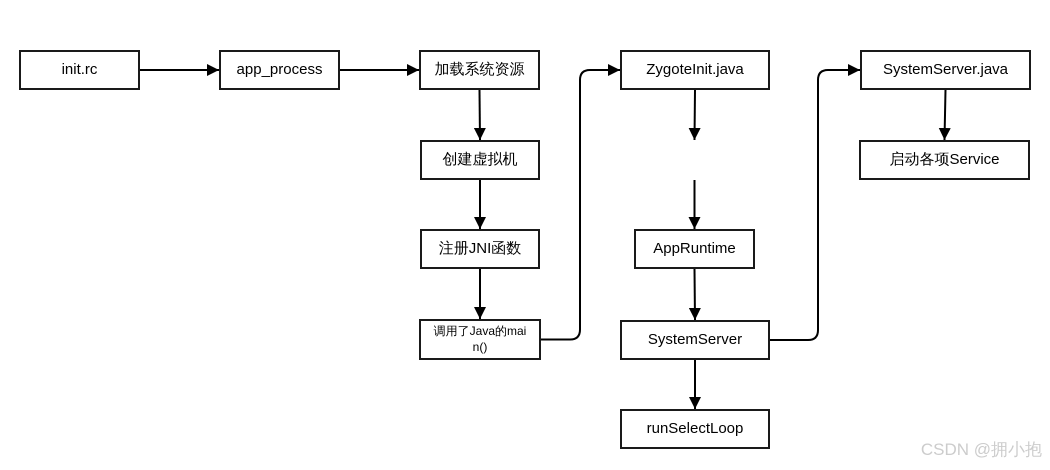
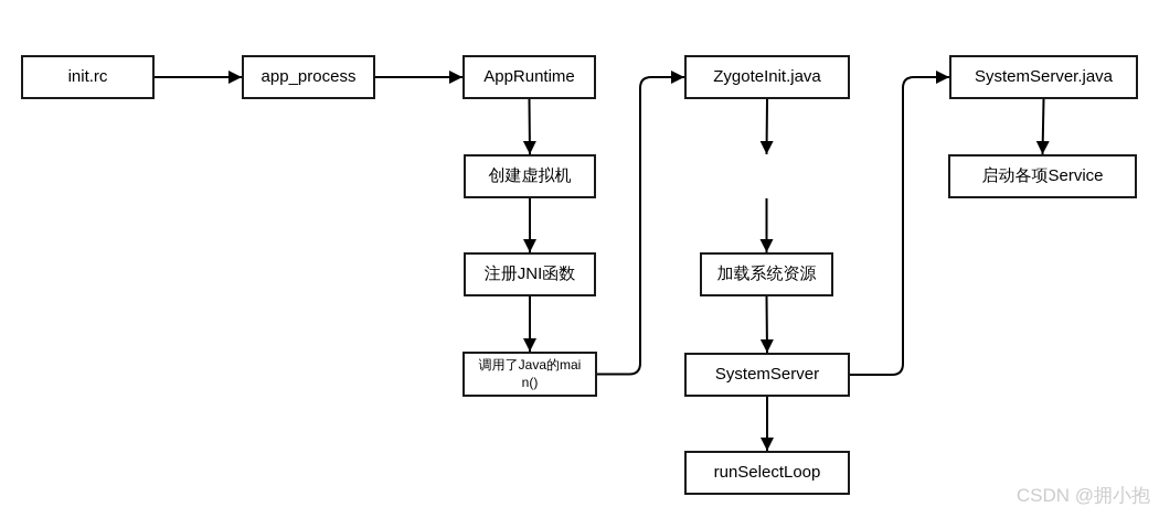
  CSDN @拥小抱
  init.rc
  app_process
- 加载系统资源
+ AppRuntime
  创建虚拟机
  注册JNI函数
  调用了Java的main()
  ZygoteInit.java
- AppRuntime
+ 加载系统资源
  SystemServer
  runSelectLoop
  SystemServer.java
  启动各项Service
